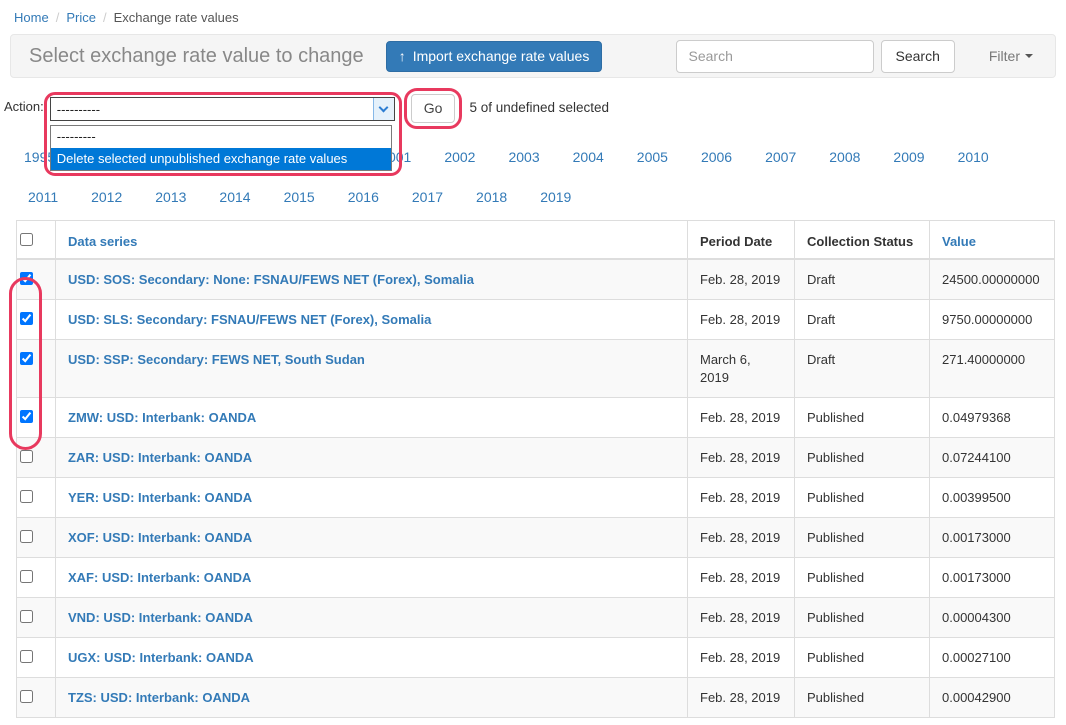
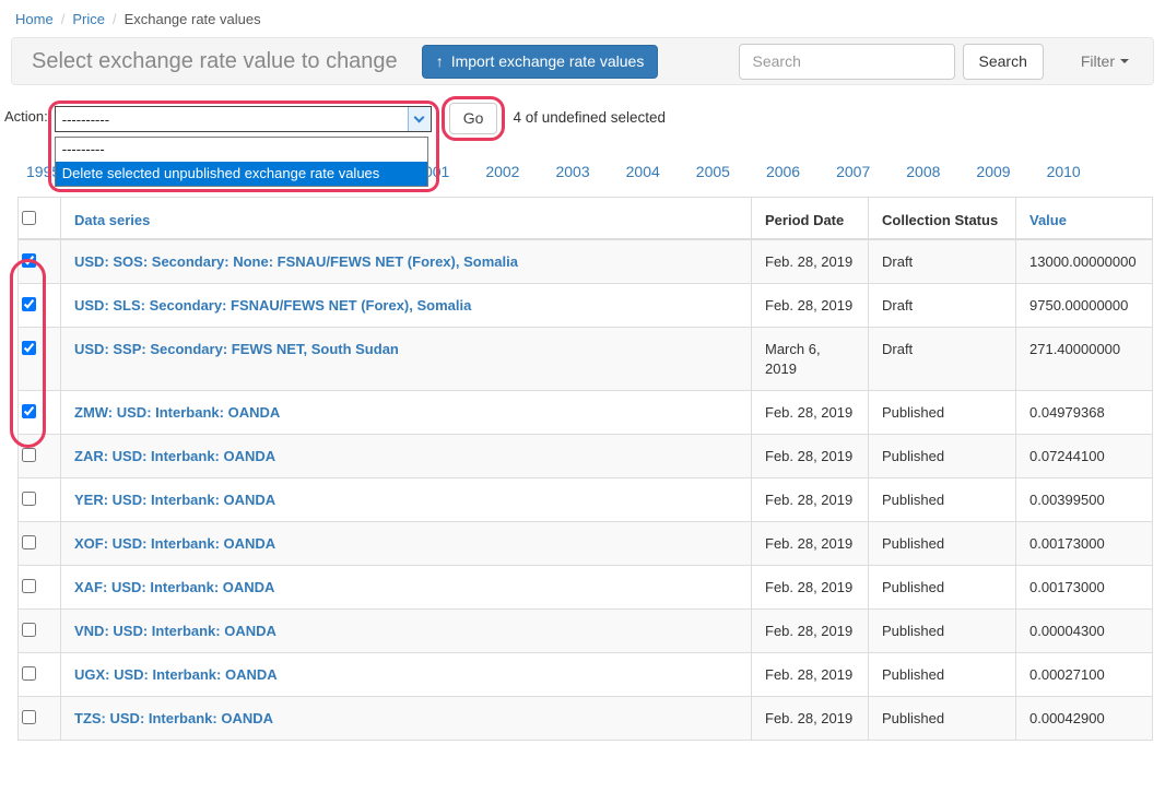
  Home / Price / Exchange rate values
  Select exchange rate value to change
  ↑
  Import exchange rate values
  Search
  Search
  Filter
  Action:
  ----------
  ---------
  Delete selected unpublished exchange rate values
  Go
- 5 of undefined selected
+ 4 of undefined selected
  199 001 2002 2003 2004 2005 2006 2007 2008 2009 2010
- 2011 2012 2013 2014 2015 2016 2017 2018 2019
  	Data series	Period Date	Collection Status	Value
- 	USD: SOS: Secondary: None: FSNAU/FEWS NET (Forex), Somalia	Feb. 28, 2019	Draft	24500.00000000
+ 	USD: SOS: Secondary: None: FSNAU/FEWS NET (Forex), Somalia	Feb. 28, 2019	Draft	13000.00000000
  	USD: SLS: Secondary: FSNAU/FEWS NET (Forex), Somalia	Feb. 28, 2019	Draft	9750.00000000
  	USD: SSP: Secondary: FEWS NET, South Sudan	March 6, 2019	Draft	271.40000000
  	ZMW: USD: Interbank: OANDA	Feb. 28, 2019	Published	0.04979368
  	ZAR: USD: Interbank: OANDA	Feb. 28, 2019	Published	0.07244100
  	YER: USD: Interbank: OANDA	Feb. 28, 2019	Published	0.00399500
  	XOF: USD: Interbank: OANDA	Feb. 28, 2019	Published	0.00173000
  	XAF: USD: Interbank: OANDA	Feb. 28, 2019	Published	0.00173000
  	VND: USD: Interbank: OANDA	Feb. 28, 2019	Published	0.00004300
  	UGX: USD: Interbank: OANDA	Feb. 28, 2019	Published	0.00027100
  	TZS: USD: Interbank: OANDA	Feb. 28, 2019	Published	0.00042900
